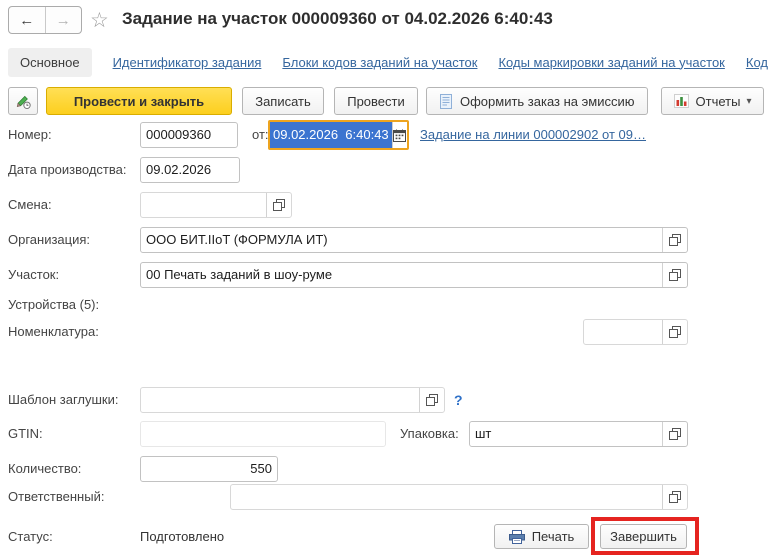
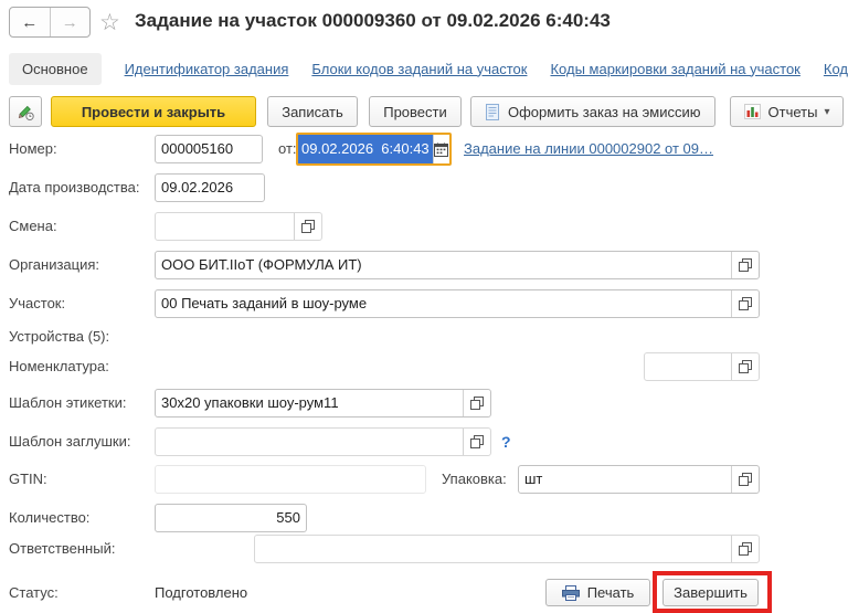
  ←
  →
  ☆
- Задание на участок 000009360 от 04.02.2026 6:40:43
+ Задание на участок 000009360 от 09.02.2026 6:40:43
  Основное
  Идентификатор задания
  Блоки кодов заданий на участок
  Коды маркировки заданий на участок
  Провести и закрыть
  Записать
  Провести
  Оформить заказ на эмиссию
  Отчеты
  ▾
  Номер:
- 000009360
+ 000005160
  от:
  09.02.2026 6:40:43
  Задание на линии 000002902 от 09…
  Дата производства:
  09.02.2026
  Смена:
  Организация:
  ООО БИТ.IIoT (ФОРМУЛА ИТ)
  Участок:
  00 Печать заданий в шоу-руме
  Устройства (5):
  Номенклатура:
+ Шаблон этикетки:
+ 30x20 упаковки шоу-рум11
  Шаблон заглушки:
  ?
  GTIN:
  Упаковка:
  шт
  Количество:
  550
  Ответственный:
  Статус:
  Подготовлено
  Печать
  Завершить
